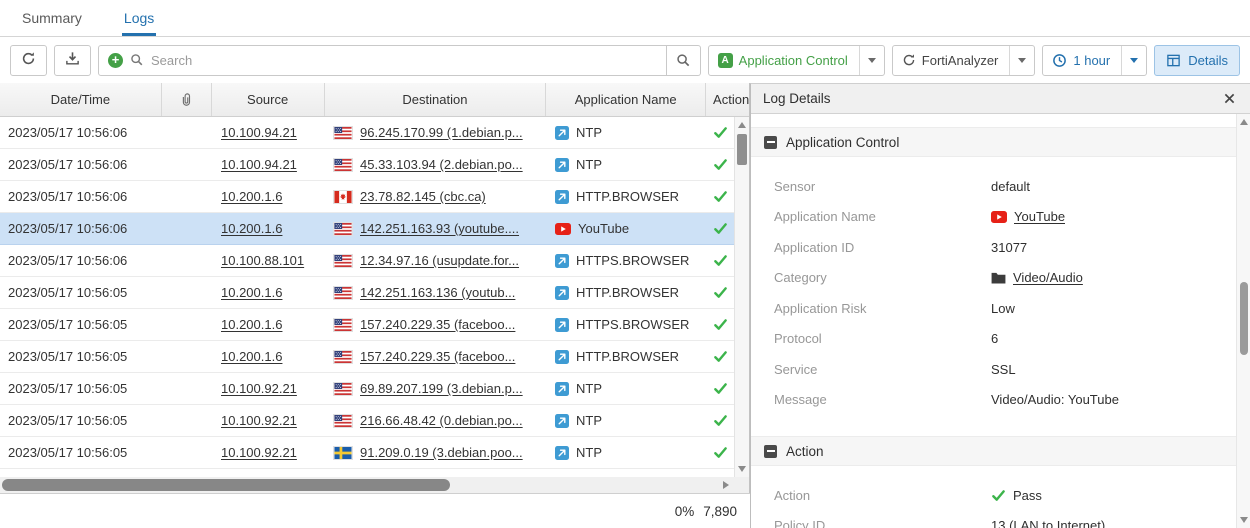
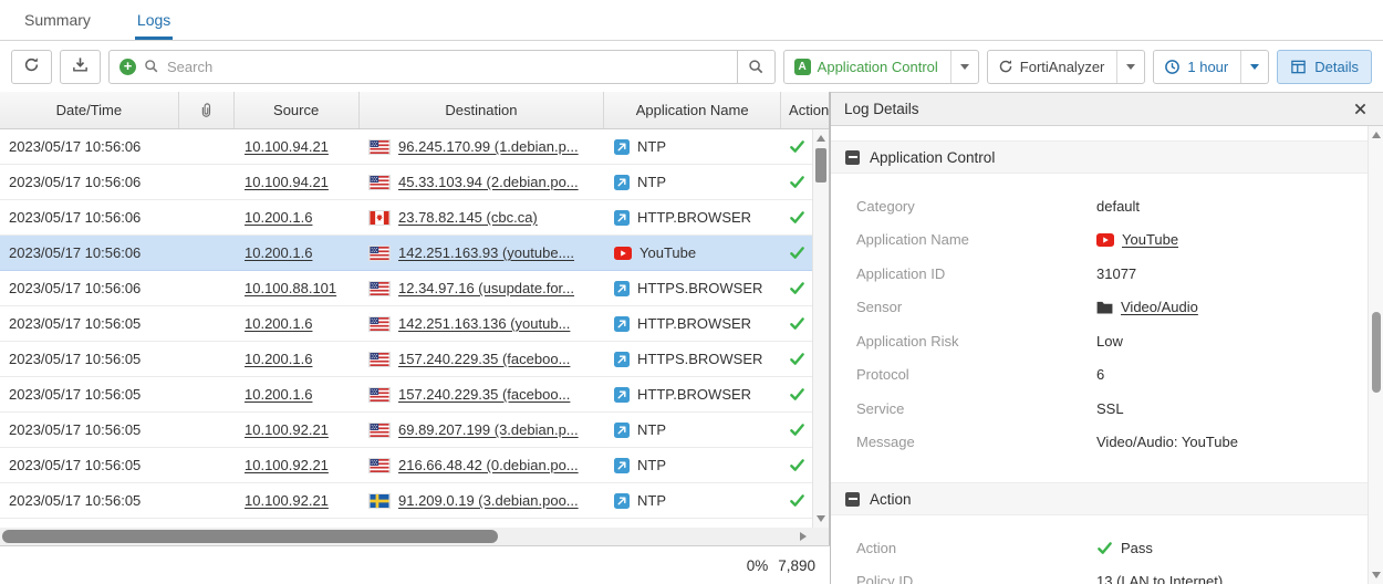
  Summary
  Logs
  +
  Search
  A
  Application Control
  FortiAnalyzer
  1 hour
  Details
  Date/Time
  Source
  Destination
  Application Name
  Action
  2023/05/17 10:56:06
  10.100.94.21
  96.245.170.99 (1.debian.p...
  NTP
  2023/05/17 10:56:06
  10.100.94.21
  45.33.103.94 (2.debian.po...
  NTP
  2023/05/17 10:56:06
  10.200.1.6
  23.78.82.145 (cbc.ca)
  HTTP.BROWSER
  2023/05/17 10:56:06
  10.200.1.6
  142.251.163.93 (youtube....
  YouTube
  2023/05/17 10:56:06
  10.100.88.101
  12.34.97.16 (usupdate.for...
  HTTPS.BROWSER
  2023/05/17 10:56:05
  10.200.1.6
  142.251.163.136 (youtub...
  HTTP.BROWSER
  2023/05/17 10:56:05
  10.200.1.6
  157.240.229.35 (faceboo...
  HTTPS.BROWSER
  2023/05/17 10:56:05
  10.200.1.6
  157.240.229.35 (faceboo...
  HTTP.BROWSER
  2023/05/17 10:56:05
  10.100.92.21
  69.89.207.199 (3.debian.p...
  NTP
  2023/05/17 10:56:05
  10.100.92.21
  216.66.48.42 (0.debian.po...
  NTP
  2023/05/17 10:56:05
  10.100.92.21
  91.209.0.19 (3.debian.poo...
  NTP
  0%
  7,890
  Log Details
  Application Control
- Sensor
+ Category
  default
  Application Name
  YouTube
  Application ID
  31077
- Category
+ Sensor
  Video/Audio
  Application Risk
  Low
  Protocol
  6
  Service
  SSL
  Message
  Video/Audio: YouTube
  Action
  Action
  Pass
  Policy ID
  13 (LAN to Internet)
